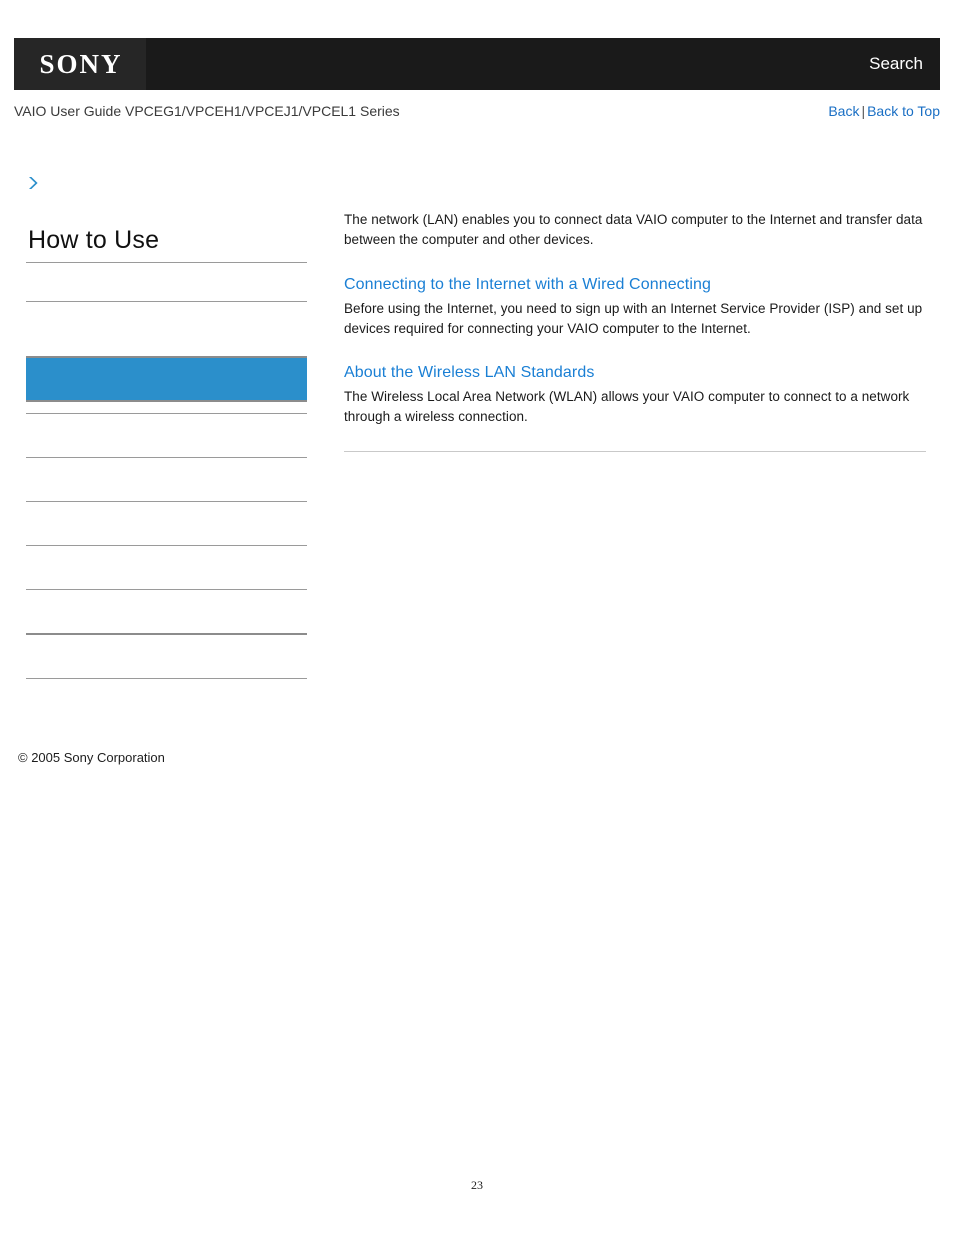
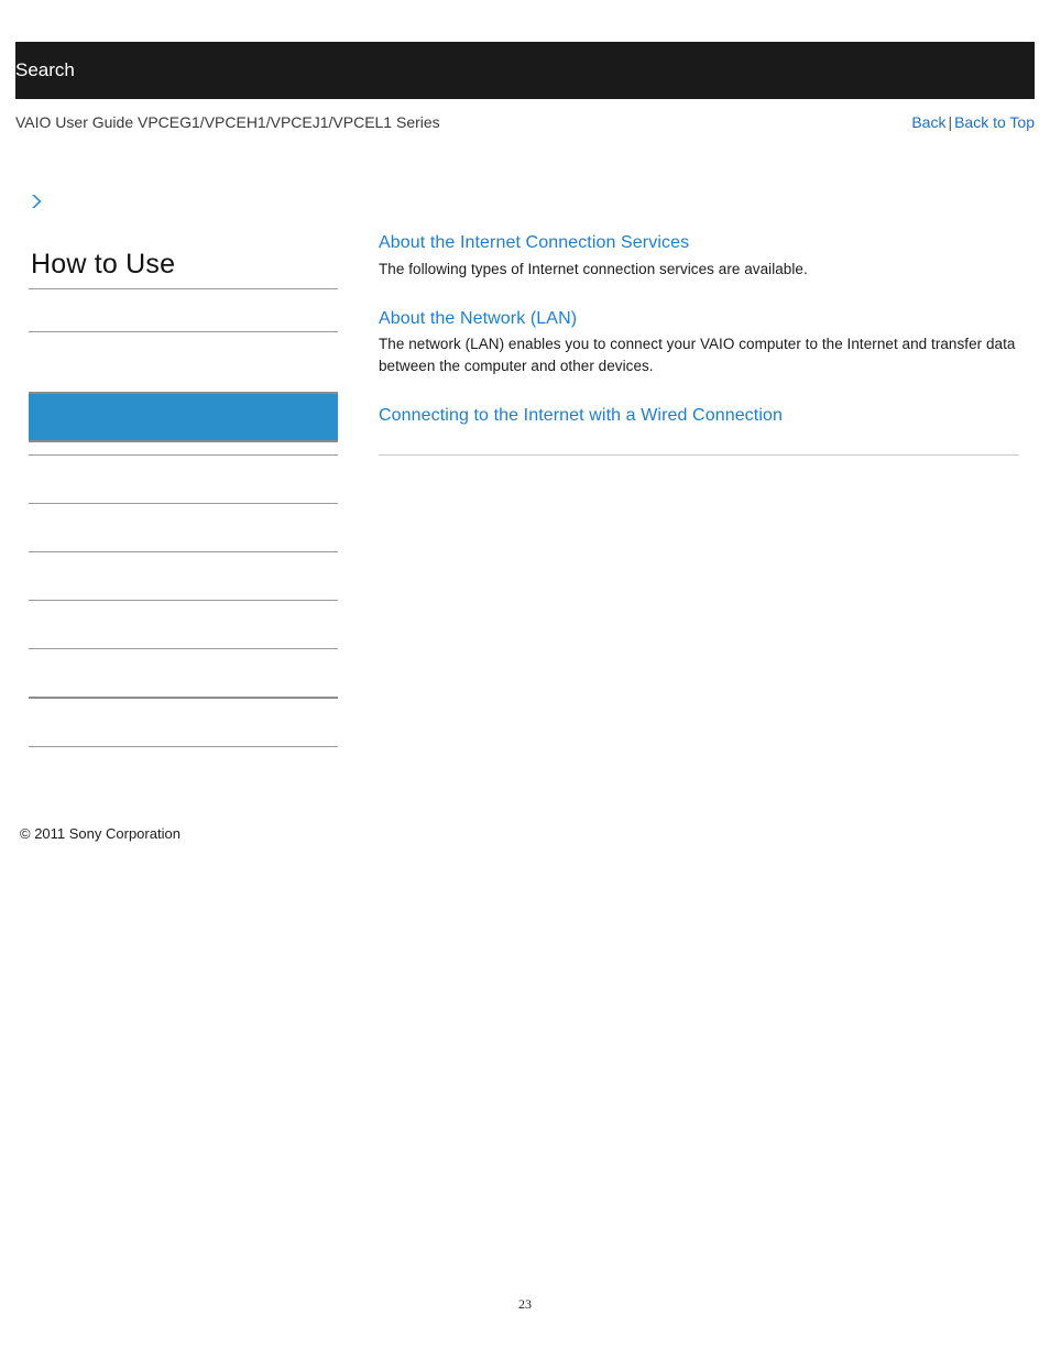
- SONY
  Search
  VAIO User Guide VPCEG1/VPCEH1/VPCEJ1/VPCEL1 Series
  Back | Back to Top
  How to Use
- © 2005 Sony Corporation
+ © 2011 Sony Corporation
+ About the Internet Connection Services
+ The following types of Internet connection services are available.
+ About the Network (LAN)
- The network (LAN) enables you to connect data VAIO computer to the Internet and transfer data between the computer and other devices.
+ The network (LAN) enables you to connect your VAIO computer to the Internet and transfer data between the computer and other devices.
- Connecting to the Internet with a Wired Connecting
+ Connecting to the Internet with a Wired Connection
- Before using the Internet, you need to sign up with an Internet Service Provider (ISP) and set up devices required for connecting your VAIO computer to the Internet.
- About the Wireless LAN Standards
- The Wireless Local Area Network (WLAN) allows your VAIO computer to connect to a network through a wireless connection.
  23
